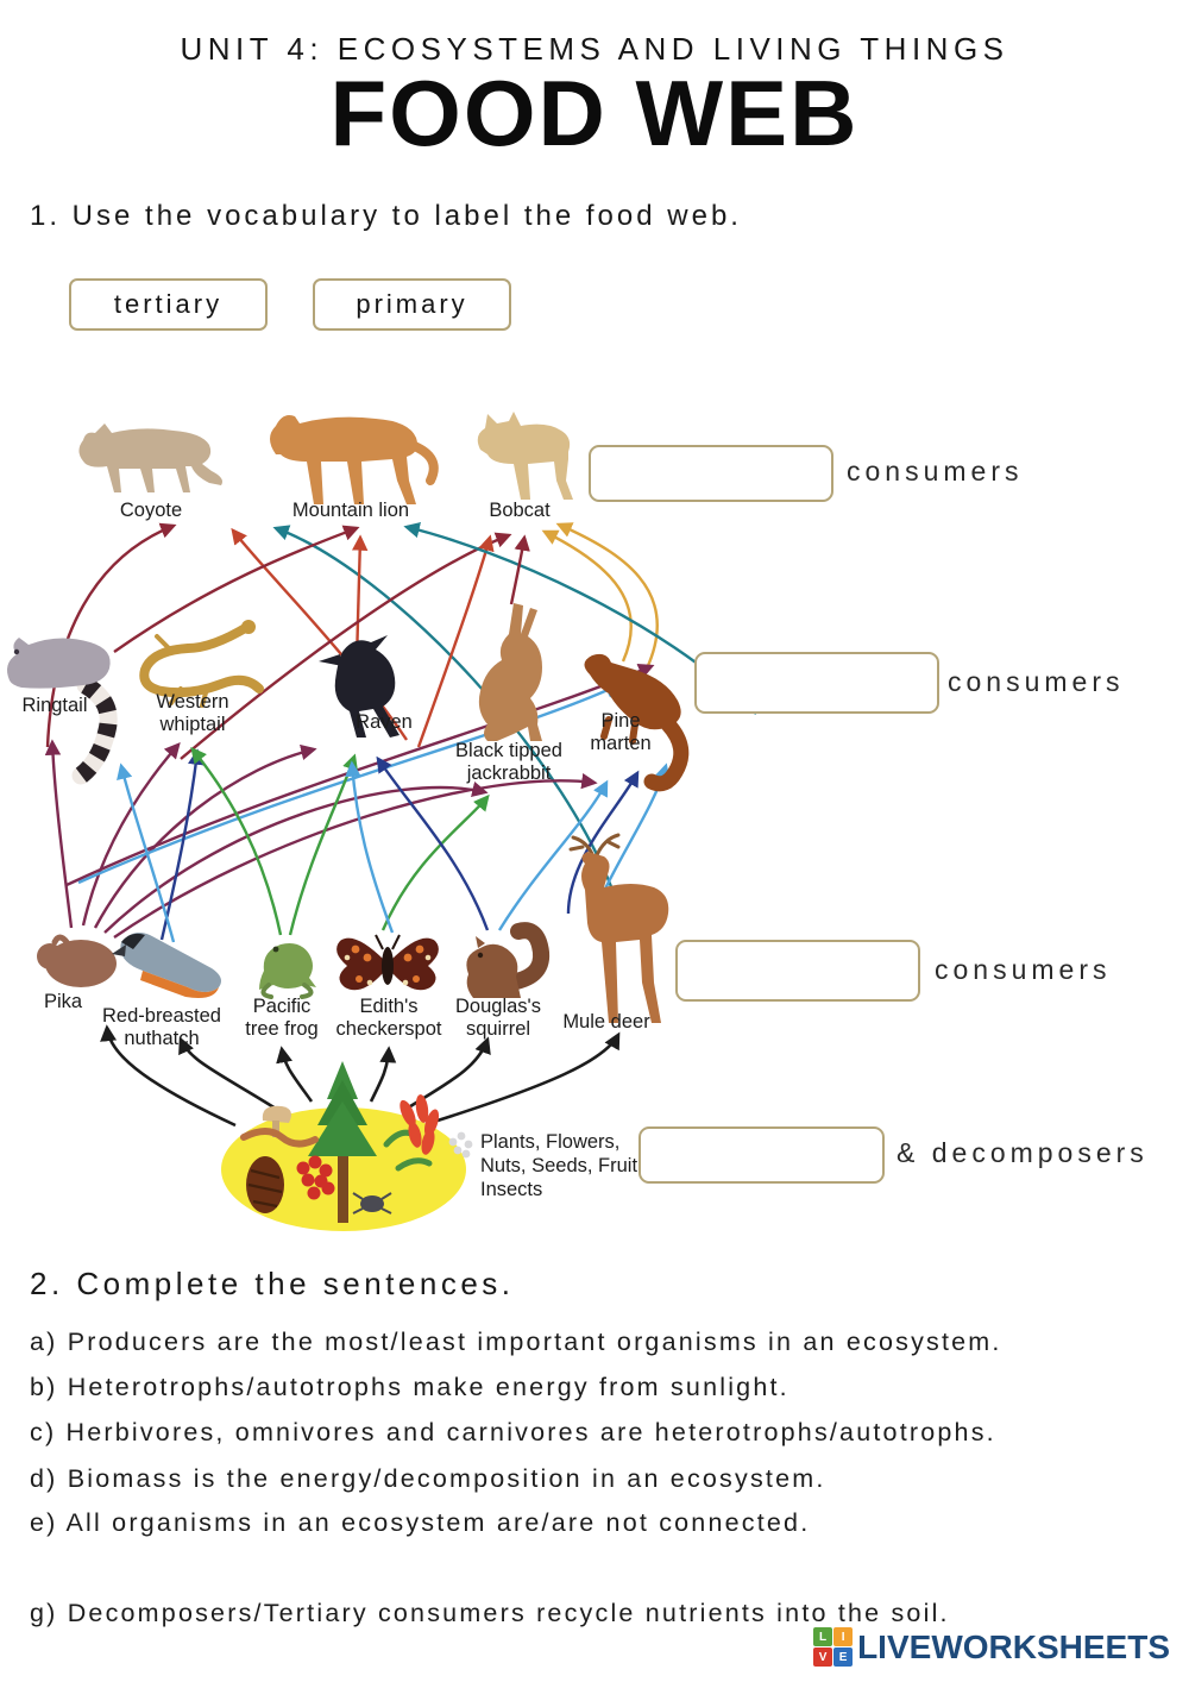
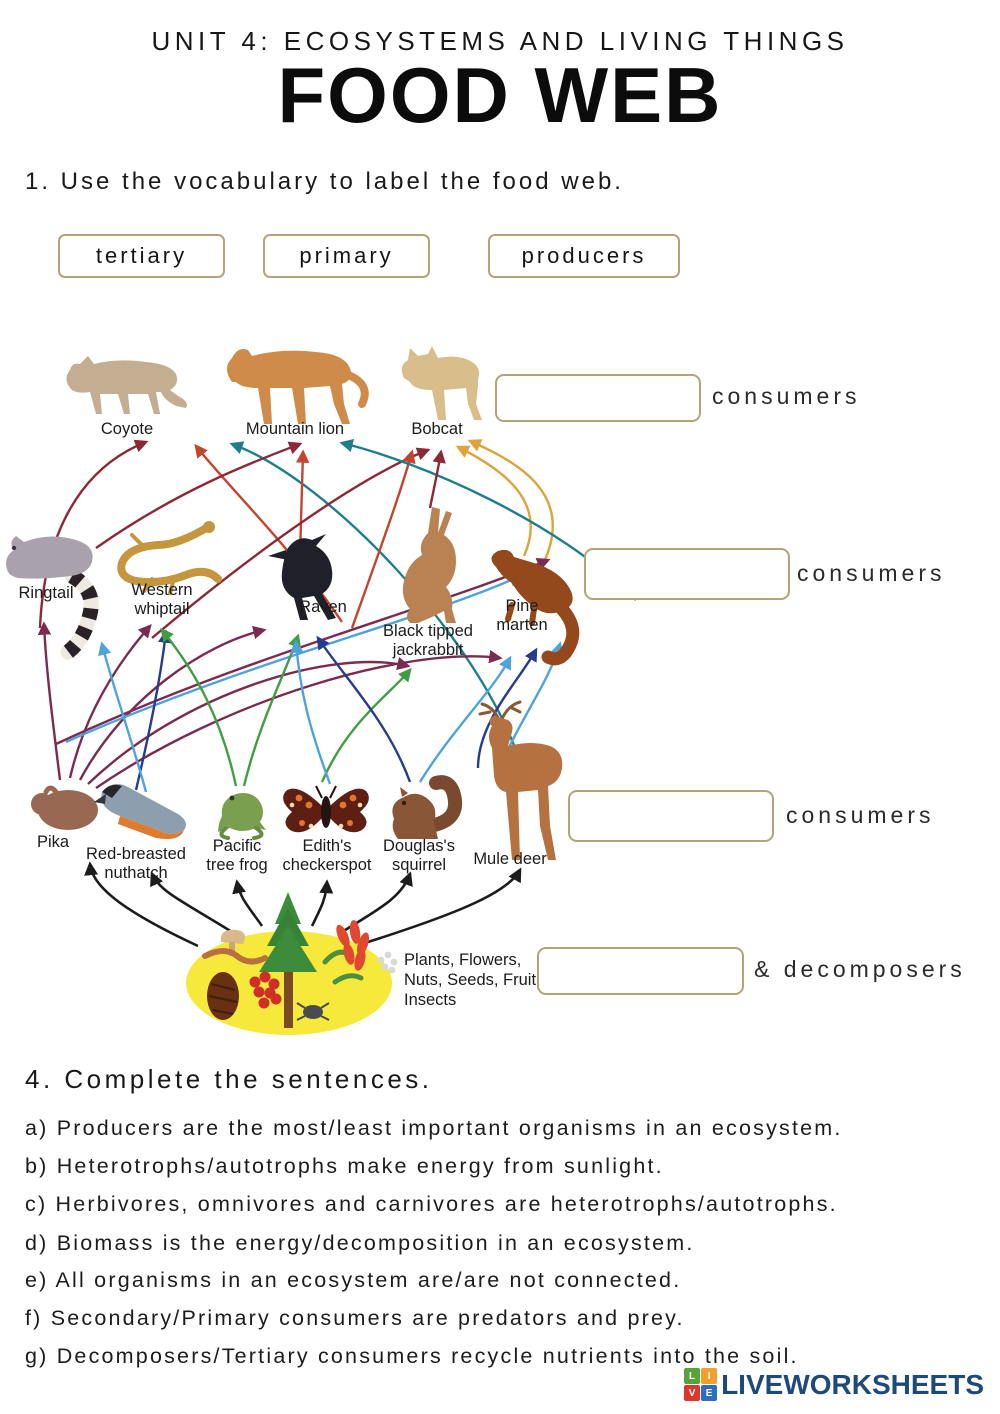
  UNIT 4: ECOSYSTEMS AND LIVING THINGS
  FOOD WEB
  1. Use the vocabulary to label the food web.
  tertiary
  primary
+ producers
  Coyote
  Mountain lion
  Bobcat
  Ringtail
  Western whiptail
  Raven
  Black tipped jackrabbit
  Pine marten
  Pika
  Red-breasted nuthatch
  Pacific tree frog
  Edith's checkerspot
  Douglas's squirrel
  Mule deer
  Plants, Flowers, Nuts, Seeds, Fruit Insects
  consumers
  consumers
  consumers
  & decomposers
- 2. Complete the sentences.
+ 4. Complete the sentences.
  a) Producers are the most/least important organisms in an ecosystem.
  b) Heterotrophs/autotrophs make energy from sunlight.
  c) Herbivores, omnivores and carnivores are heterotrophs/autotrophs.
  d) Biomass is the energy/decomposition in an ecosystem.
  e) All organisms in an ecosystem are/are not connected.
+ f) Secondary/Primary consumers are predators and prey.
  g) Decomposers/Tertiary consumers recycle nutrients into the soil.
  L
  I
  V
  E
  LIVEWORKSHEETS
